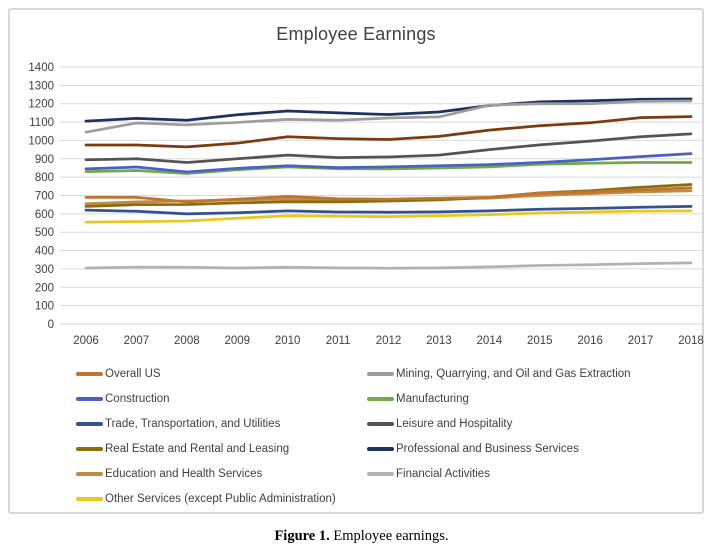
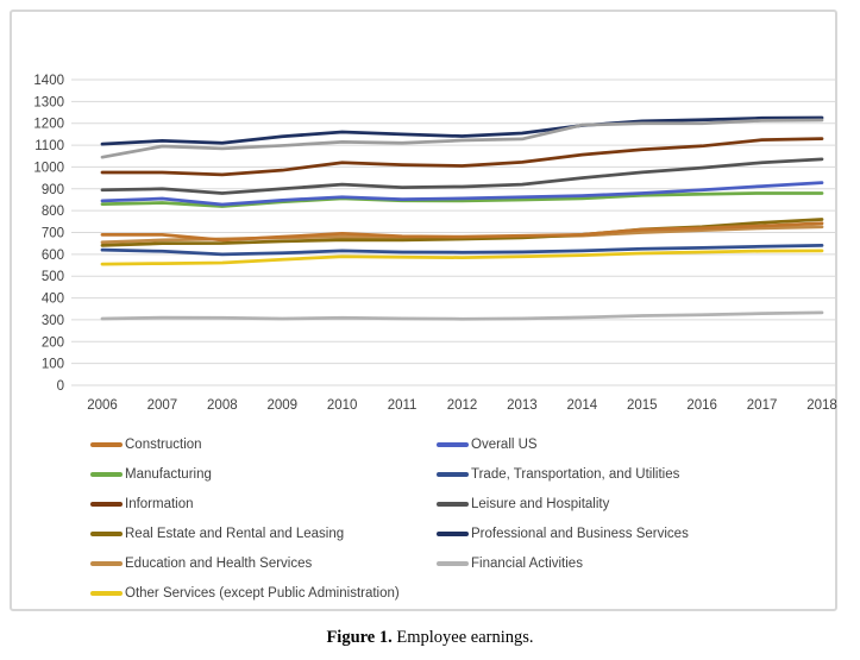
- Employee Earnings
  0
  100
  200
  300
  400
  500
  600
  700
  800
  900
  1000
  1100
  1200
  1300
  1400
  2006
  2007
  2008
  2009
  2010
  2011
  2012
  2013
  2014
  2015
  2016
  2017
  2018
- Overall US
+ Construction
- Mining, Quarrying, and Oil and Gas Extraction
- Construction
+ Overall US
  Manufacturing
  Trade, Transportation, and Utilities
+ Information
  Leisure and Hospitality
  Real Estate and Rental and Leasing
  Professional and Business Services
  Education and Health Services
  Financial Activities
  Other Services (except Public Administration)
  Figure 1. Employee earnings.
